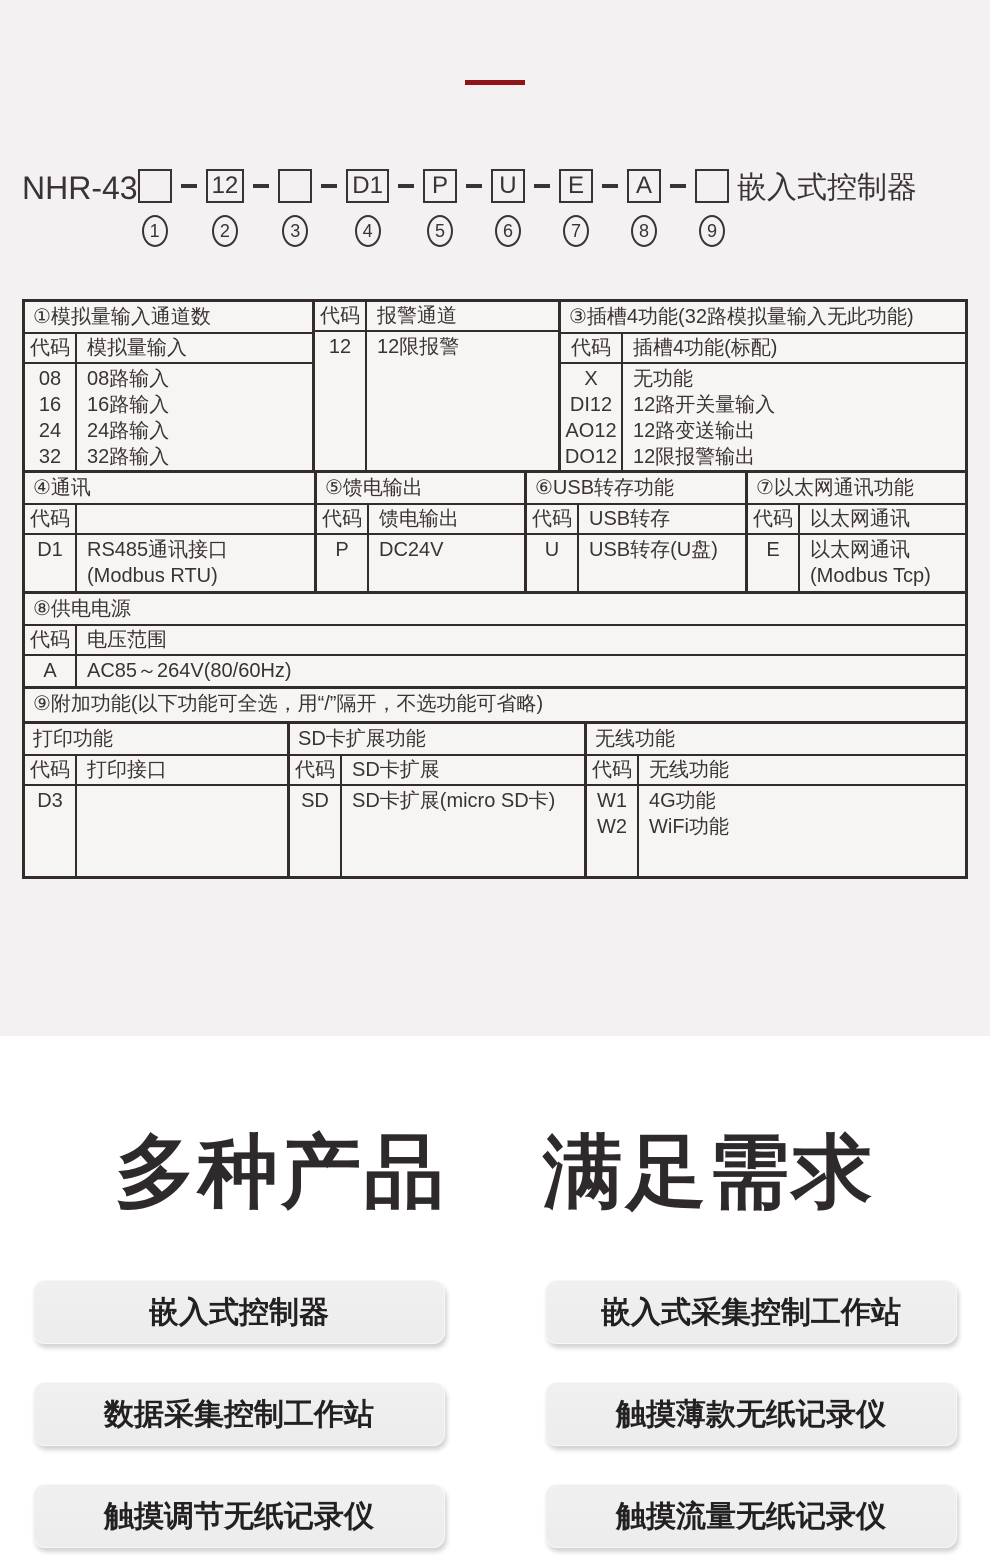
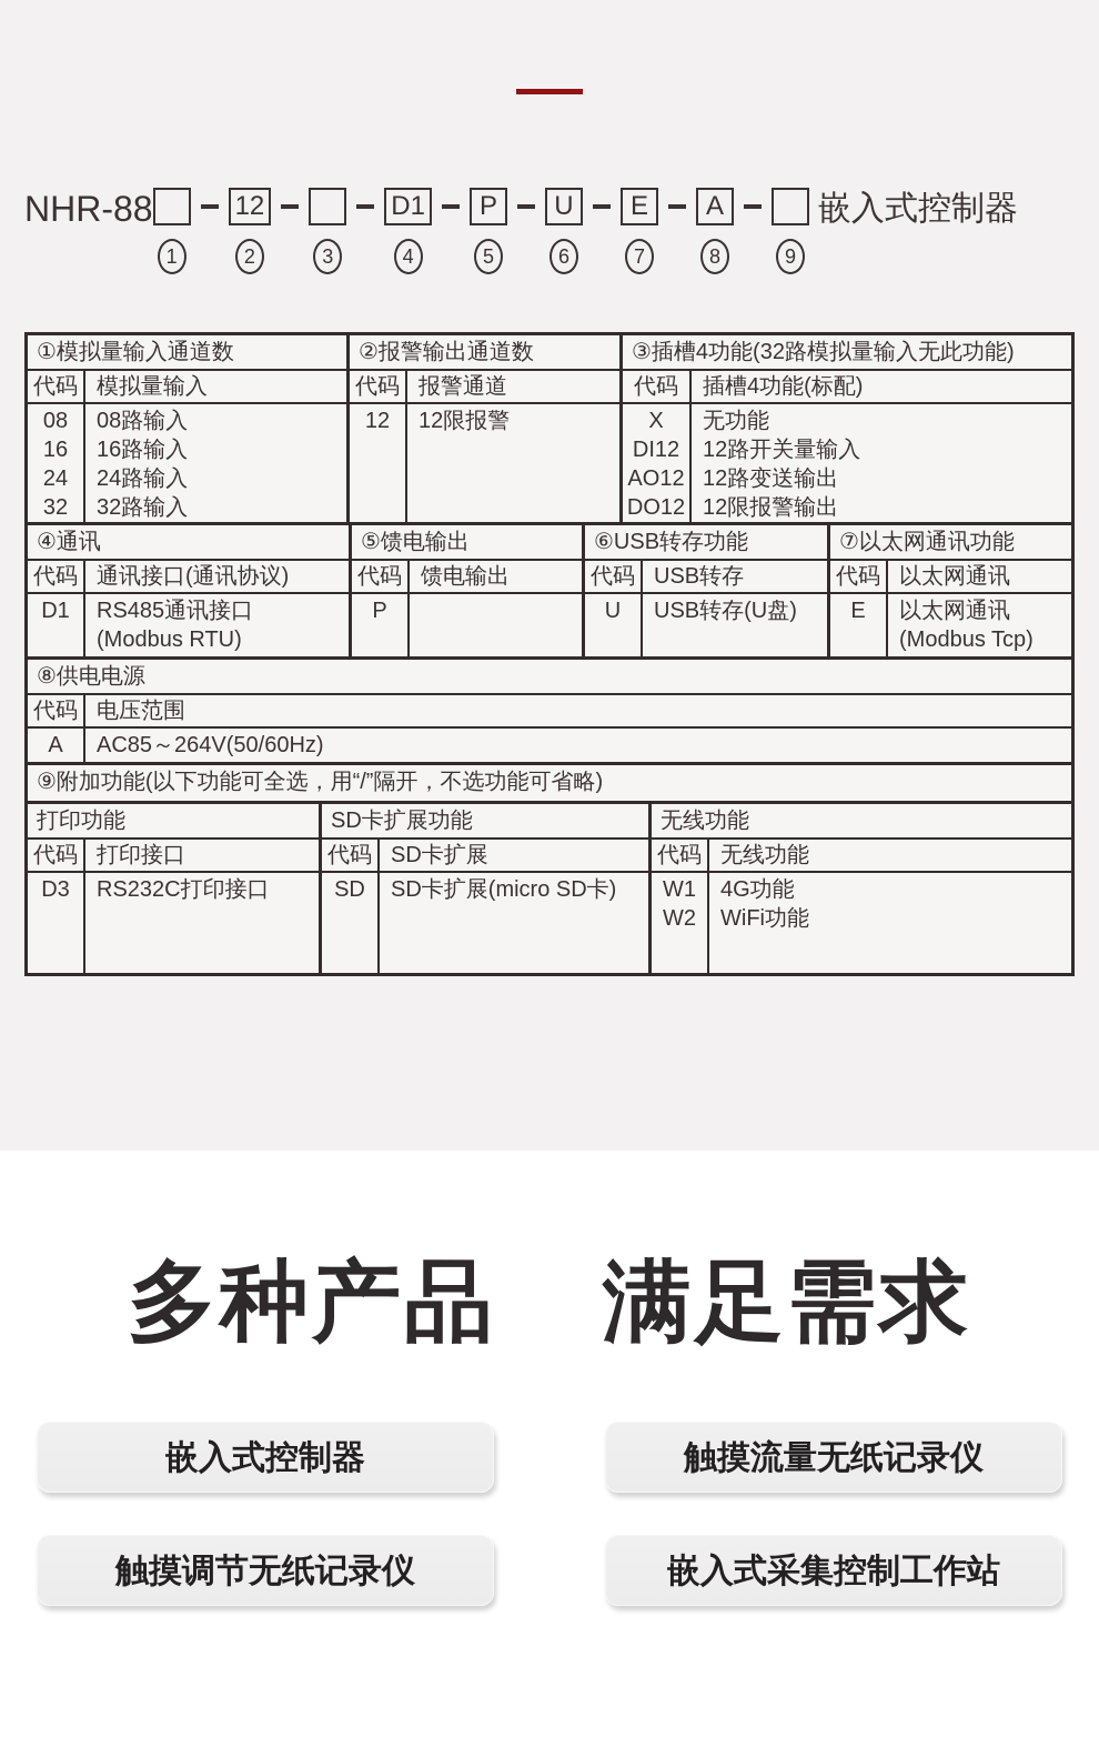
- NHR-43
+ NHR-88
  1
  12
  2
  3
  D1
  4
  P
  5
  U
  6
  E
  7
  A
  8
  9
  嵌入式控制器
  ①模拟量输入通道数
  代码
  模拟量输入
  08
  16
  24
  32
  08路输入
  16路输入
  24路输入
  32路输入
+ ②报警输出通道数
  代码
  报警通道
  12
  12限报警
  ③插槽4功能(32路模拟量输入无此功能)
  代码
  插槽4功能(标配)
  X
  DI12
  AO12
  DO12
  无功能
  12路开关量输入
  12路变送输出
  12限报警输出
  ④通讯
  代码
+ 通讯接口(通讯协议)
  D1
  RS485通讯接口
  (Modbus RTU)
  ⑤馈电输出
  代码
  馈电输出
  P
- DC24V
  ⑥USB转存功能
  代码
  USB转存
  U
  USB转存(U盘)
  ⑦以太网通讯功能
  代码
  以太网通讯
  E
  以太网通讯
  (Modbus Tcp)
  ⑧供电电源
  代码
  电压范围
  A
- AC85～264V(80/60Hz)
+ AC85～264V(50/60Hz)
  ⑨附加功能(以下功能可全选，用“/”隔开，不选功能可省略)
  打印功能
  代码
  打印接口
  D3
+ RS232C打印接口
  SD卡扩展功能
  代码
  SD卡扩展
  SD
  SD卡扩展(micro SD卡)
  无线功能
  代码
  无线功能
  W1
  W2
  4G功能
  WiFi功能
  多种产品
  满足需求
  嵌入式控制器
- 嵌入式采集控制工作站
+ 触摸流量无纸记录仪
- 数据采集控制工作站
- 触摸薄款无纸记录仪
  触摸调节无纸记录仪
- 触摸流量无纸记录仪
+ 嵌入式采集控制工作站
